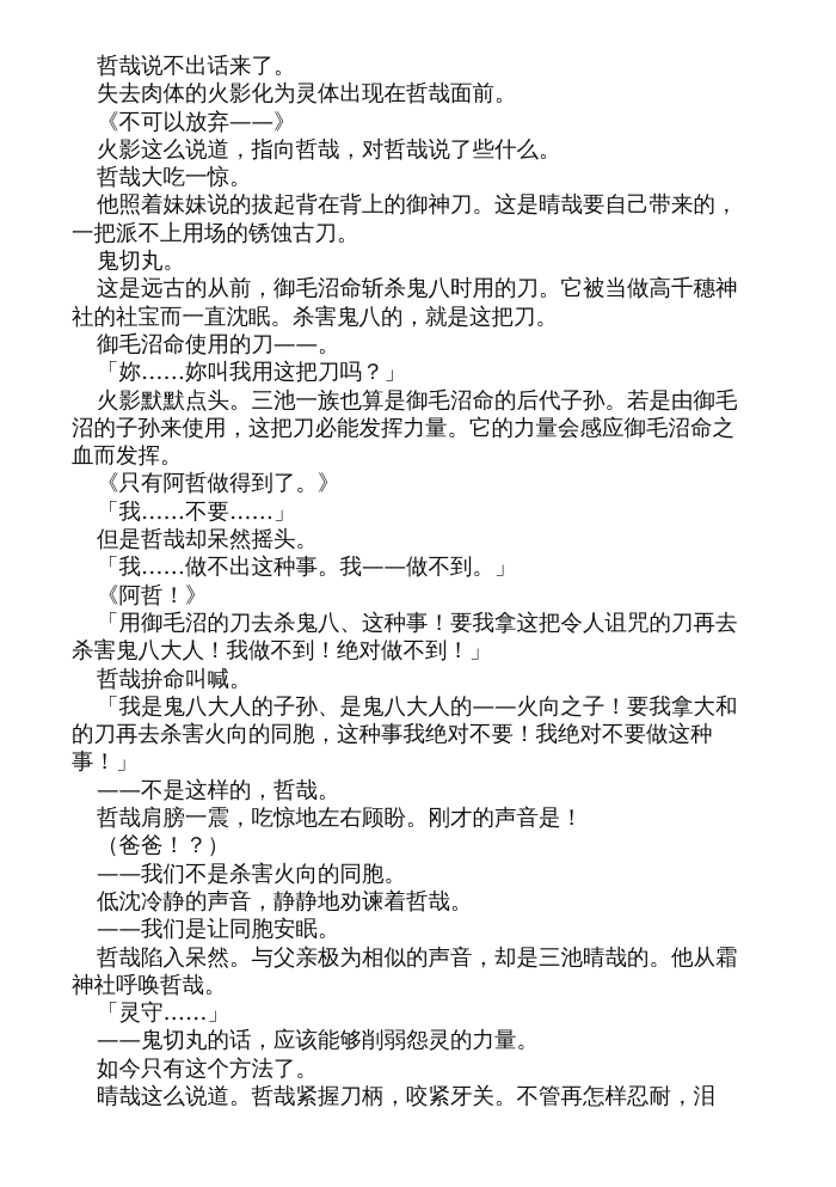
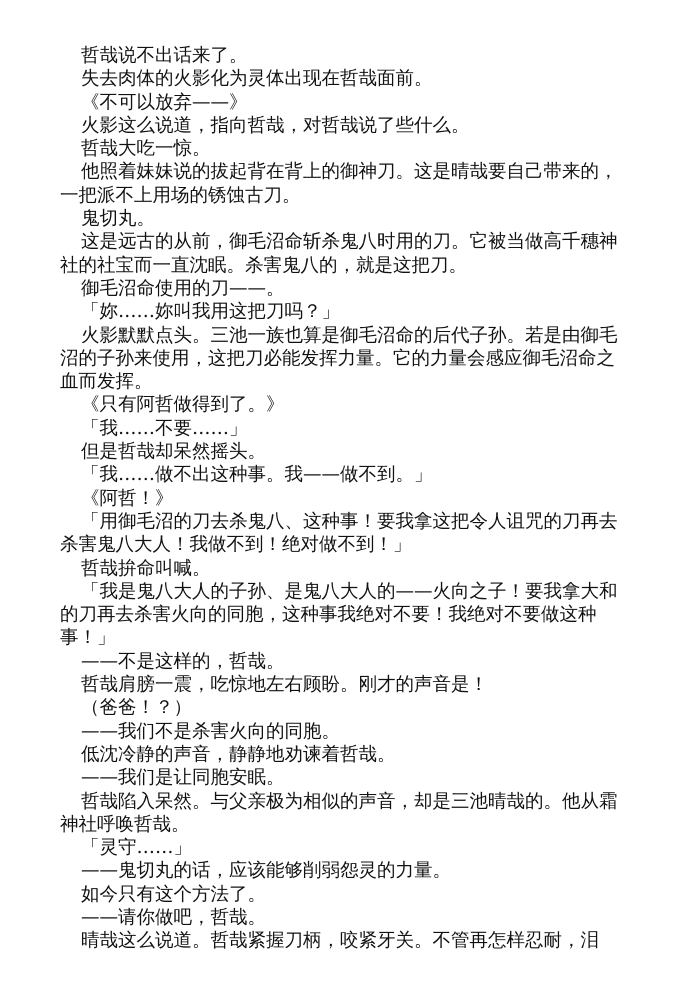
  哲哉说不出话来了。
  失去肉体的火影化为灵体出现在哲哉面前。
  《不可以放弃——》
  火影这么说道，指向哲哉，对哲哉说了些什么。
  哲哉大吃一惊。
  他照着妹妹说的拔起背在背上的御神刀。这是晴哉要自己带来的，一把派不上用场的锈蚀古刀。
  鬼切丸。
  这是远古的从前，御毛沼命斩杀鬼八时用的刀。它被当做高千穗神社的社宝而一直沈眠。杀害鬼八的，就是这把刀。
  御毛沼命使用的刀——。
  「妳……妳叫我用这把刀吗？」
  火影默默点头。三池一族也算是御毛沼命的后代子孙。若是由御毛沼的子孙来使用，这把刀必能发挥力量。它的力量会感应御毛沼命之血而发挥。
  《只有阿哲做得到了。》
  「我……不要……」
  但是哲哉却呆然摇头。
  「我……做不出这种事。我——做不到。」
  《阿哲！》
  「用御毛沼的刀去杀鬼八、这种事！要我拿这把令人诅咒的刀再去杀害鬼八大人！我做不到！绝对做不到！」
  哲哉拚命叫喊。
  「我是鬼八大人的子孙、是鬼八大人的——火向之子！要我拿大和的刀再去杀害火向的同胞，这种事我绝对不要！我绝对不要做这种事！」
  ——不是这样的，哲哉。
  哲哉肩膀一震，吃惊地左右顾盼。刚才的声音是！
  （爸爸！？）
  ——我们不是杀害火向的同胞。
  低沈冷静的声音，静静地劝谏着哲哉。
  ——我们是让同胞安眠。
  哲哉陷入呆然。与父亲极为相似的声音，却是三池晴哉的。他从霜神社呼唤哲哉。
  「灵守……」
  ——鬼切丸的话，应该能够削弱怨灵的力量。
  如今只有这个方法了。
+ ——请你做吧，哲哉。
  晴哉这么说道。哲哉紧握刀柄，咬紧牙关。不管再怎样忍耐，泪
